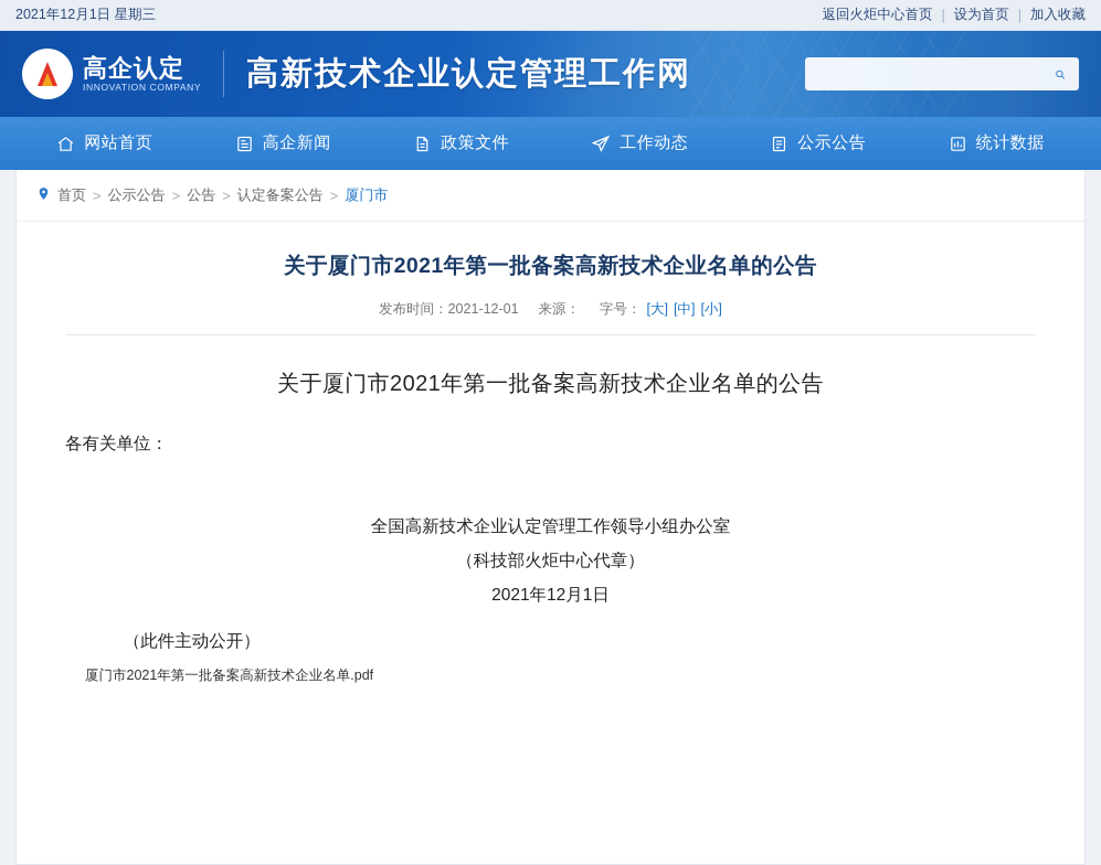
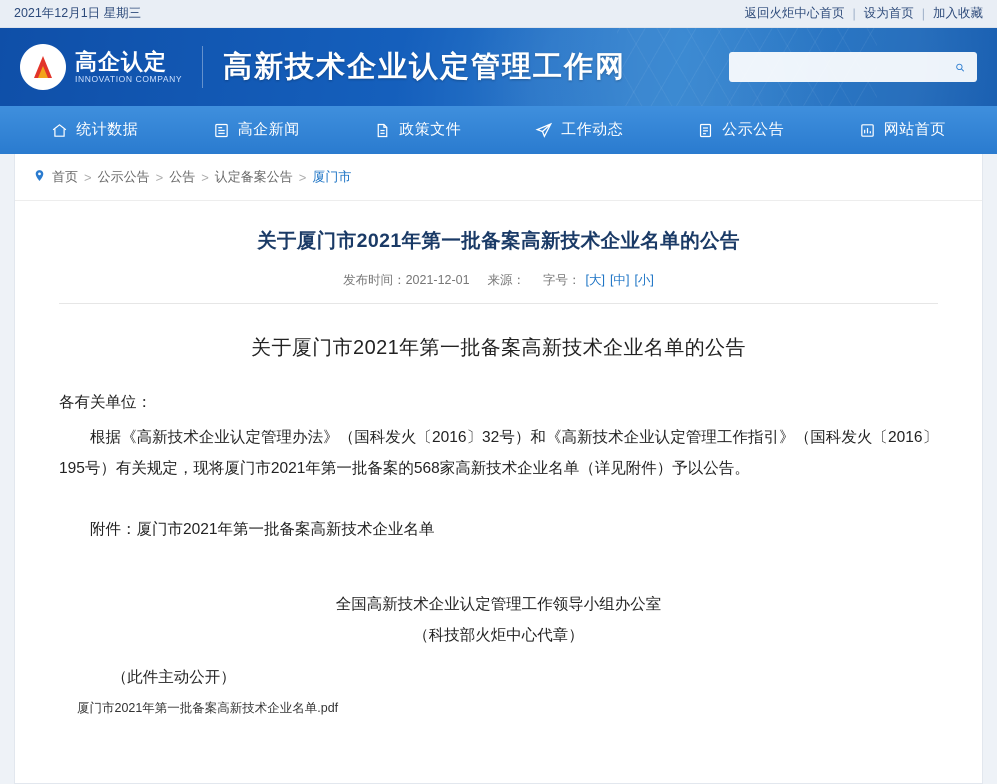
  2021年12月1日 星期三
  返回火炬中心首页
  |
  设为首页
  |
  加入收藏
  高企认定
  INNOVATION COMPANY
  高新技术企业认定管理工作网
- 网站首页
+ 统计数据
  高企新闻
  政策文件
  工作动态
  公示公告
- 统计数据
+ 网站首页
  首页
  >
  公示公告
  >
  公告
  >
  认定备案公告
  >
  厦门市
  关于厦门市2021年第一批备案高新技术企业名单的公告
  发布时间：2021-12-01
  来源：
  字号：
  [大]
  [中]
  [小]
  关于厦门市2021年第一批备案高新技术企业名单的公告
  各有关单位：
+ 根据《高新技术企业认定管理办法》（国科发火〔2016〕32号）和《高新技术企业认定管理工作指引》（国科发火〔2016〕195号）有关规定，现将厦门市2021年第一批备案的568家高新技术企业名单（详见附件）予以公告。
+ 附件：厦门市2021年第一批备案高新技术企业名单
  全国高新技术企业认定管理工作领导小组办公室
  （科技部火炬中心代章）
- 2021年12月1日
  （此件主动公开）
  厦门市2021年第一批备案高新技术企业名单.pdf
